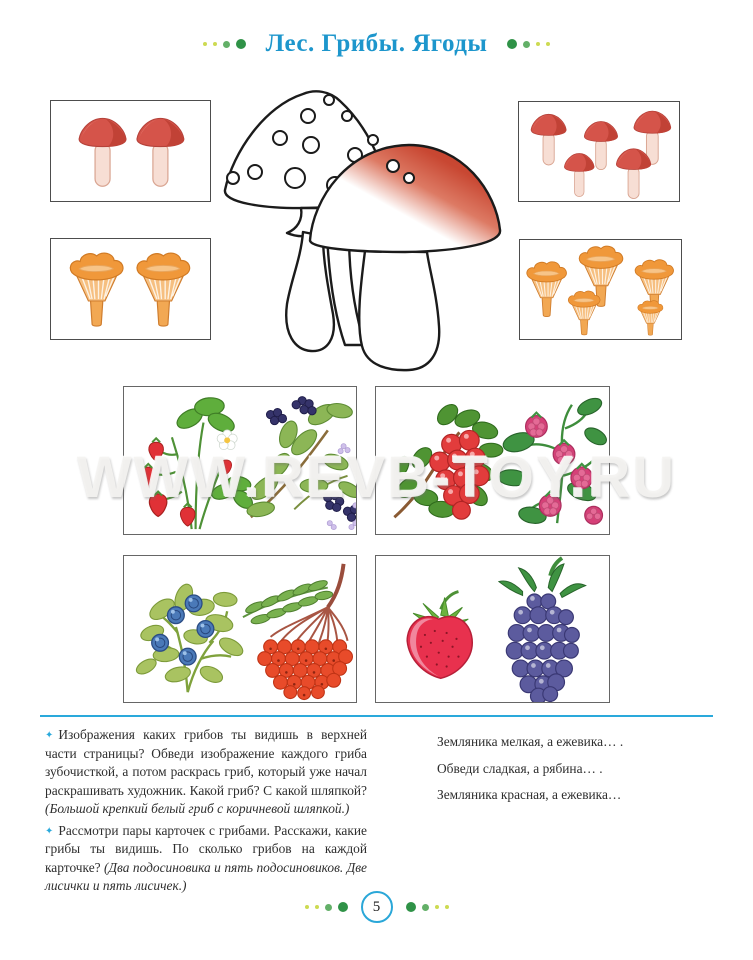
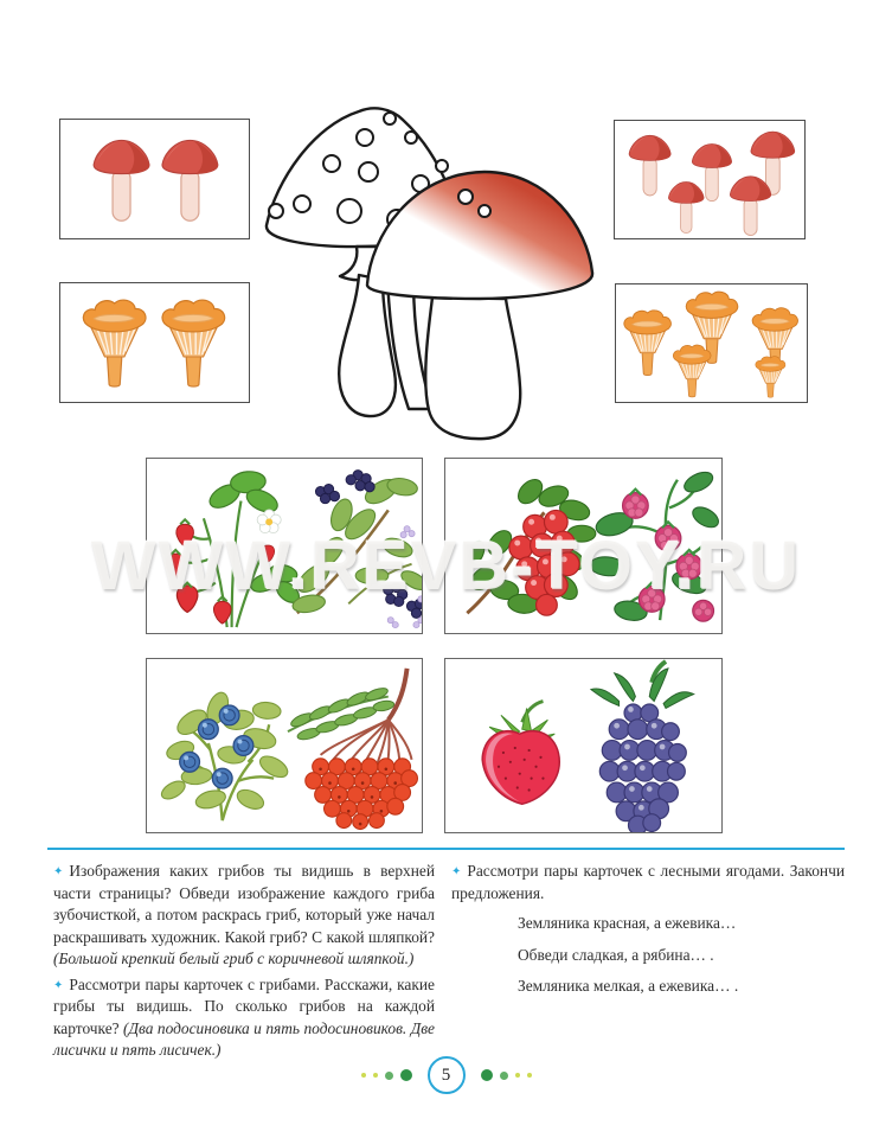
- Лес. Грибы. Ягоды
  WWW.REVB-TOY.RU
  ✦ Изображения каких грибов ты видишь в верхней части страницы? Обведи изображение каждого гриба зубочисткой, а потом раскрась гриб, который уже начал раскрашивать художник. Какой гриб? С какой шляпкой? (Большой крепкий белый гриб с коричневой шляпкой.)
  ✦ Рассмотри пары карточек с грибами. Расскажи, какие грибы ты видишь. По сколько грибов на каждой карточке? (Два подосиновика и пять подосиновиков. Две лисички и пять лисичек.)
+ ✦ Рассмотри пары карточек с лесными ягодами. Закончи предложения.
- Земляника мелкая, а ежевика… .
+ Земляника красная, а ежевика…
  Обведи сладкая, а рябина… .
- Земляника красная, а ежевика…
+ Земляника мелкая, а ежевика… .
  5
